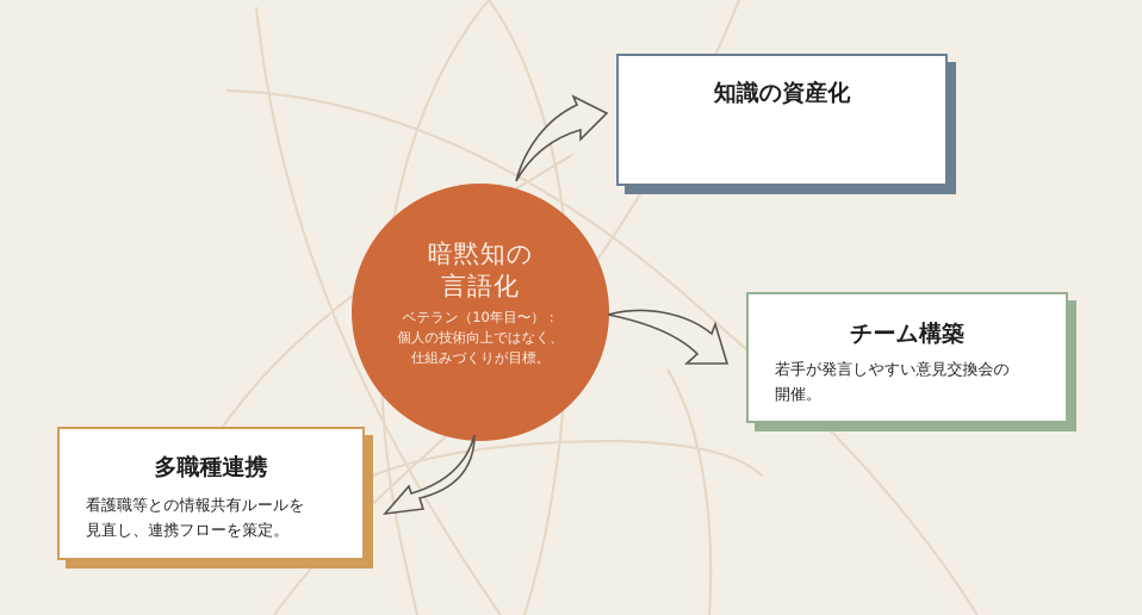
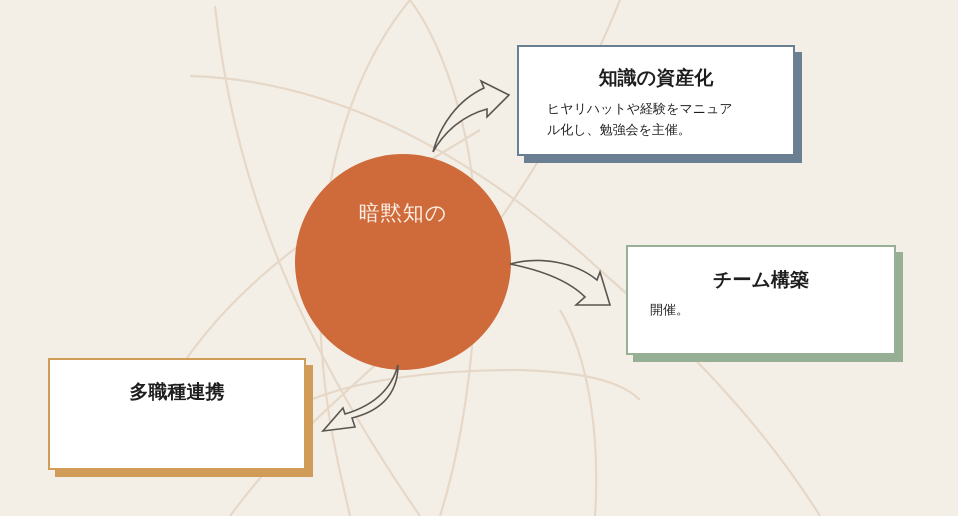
  暗黙知の
- 言語化
- ベテラン（10年目〜）：
- 個人の技術向上ではなく、
- 仕組みづくりが目標。
  知識の資産化
+ ヒヤリハットや経験をマニュア
+ ル化し、勉強会を主催。
  チーム構築
- 若手が発言しやすい意見交換会の
  開催。
  多職種連携
- 看護職等との情報共有ルールを
- 見直し、連携フローを策定。
